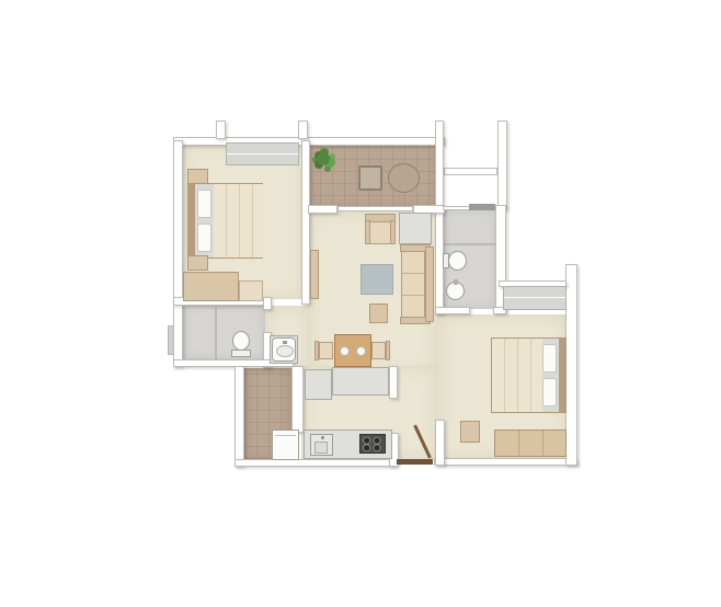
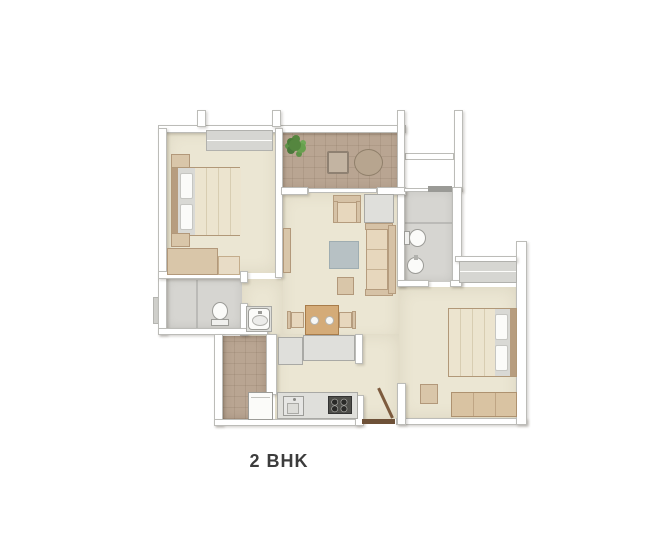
+ 2 BHK
